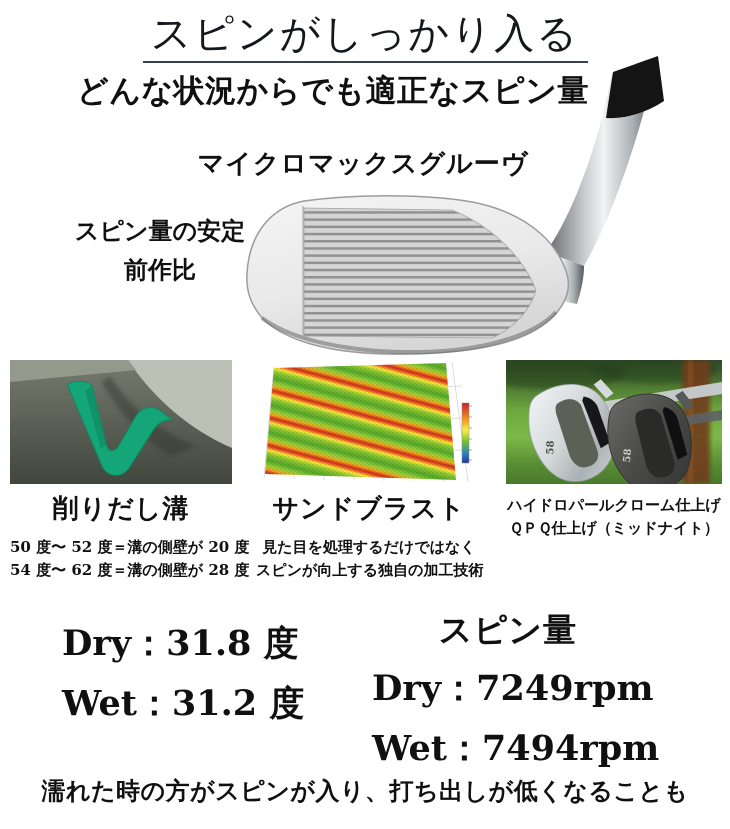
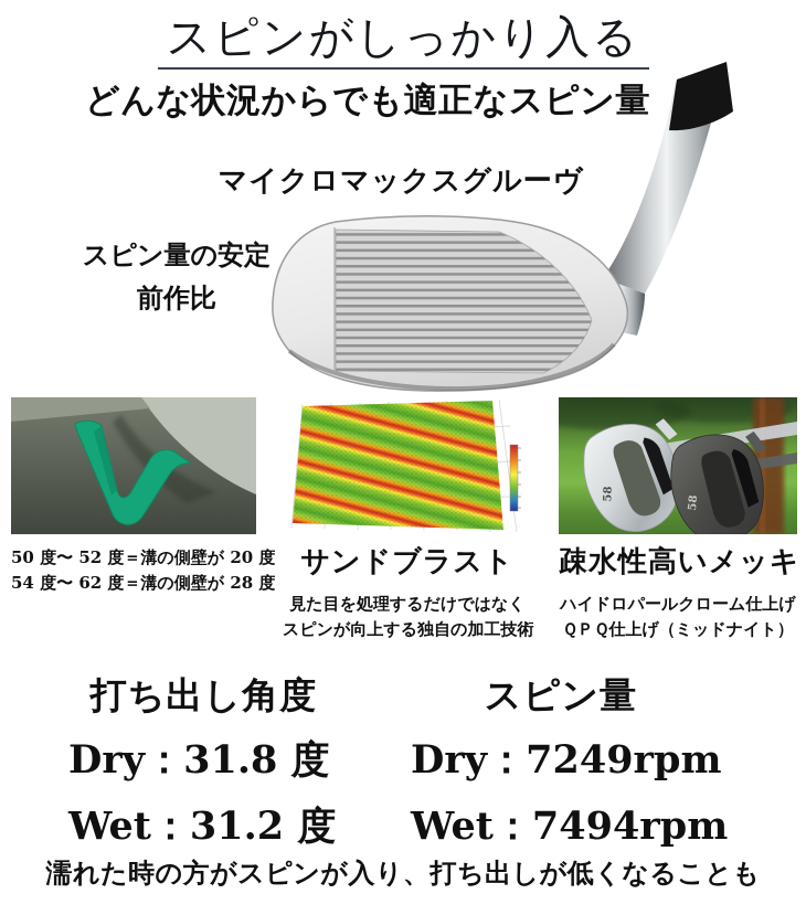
  スピンがしっかり入る
  どんな状況からでも適正なスピン量
  マイクロマックスグルーヴ
  スピン量の安定
  前作比
- 削りだし溝
  50 度〜 52 度＝溝の側壁が 20 度
  54 度〜 62 度＝溝の側壁が 28 度
  サンドブラスト
  見た目を処理するだけではなく
  スピンが向上する独自の加工技術
+ 疎水性高いメッキ
  ハイドロパールクローム仕上げ
  ＱＰＱ仕上げ（ミッドナイト）
+ 打ち出し角度
  Dry：31.8 度
  Wet：31.2 度
  スピン量
  Dry：7249rpm
  Wet：7494rpm
  濡れた時の方がスピンが入り、打ち出しが低くなることも
